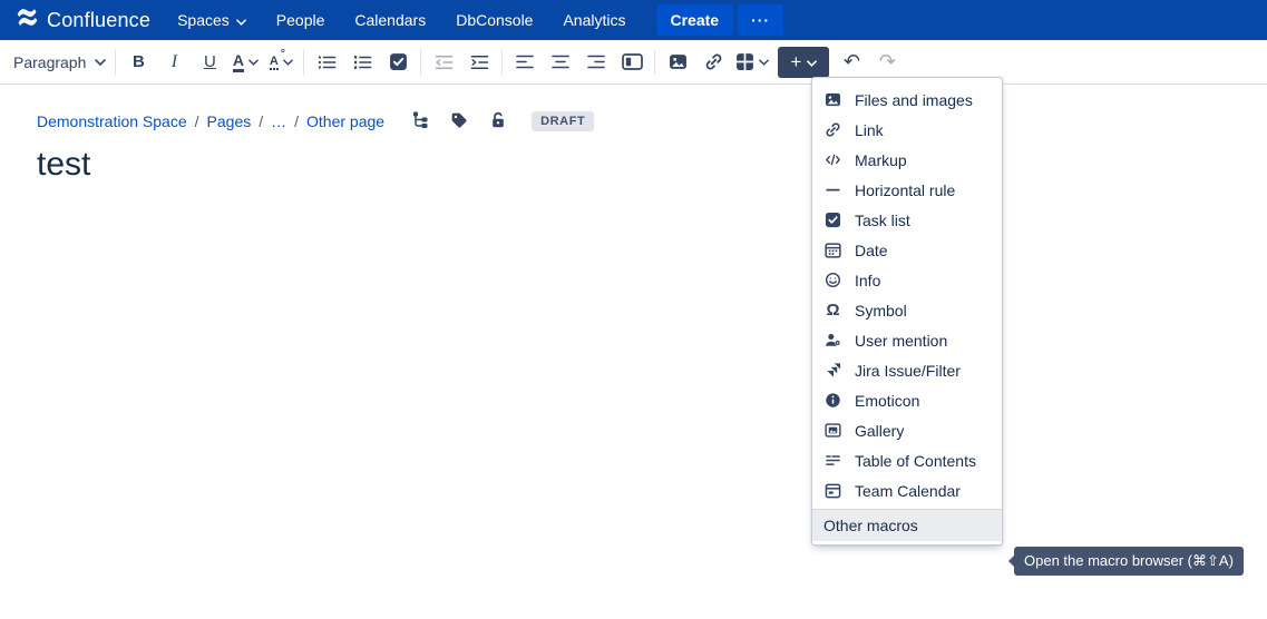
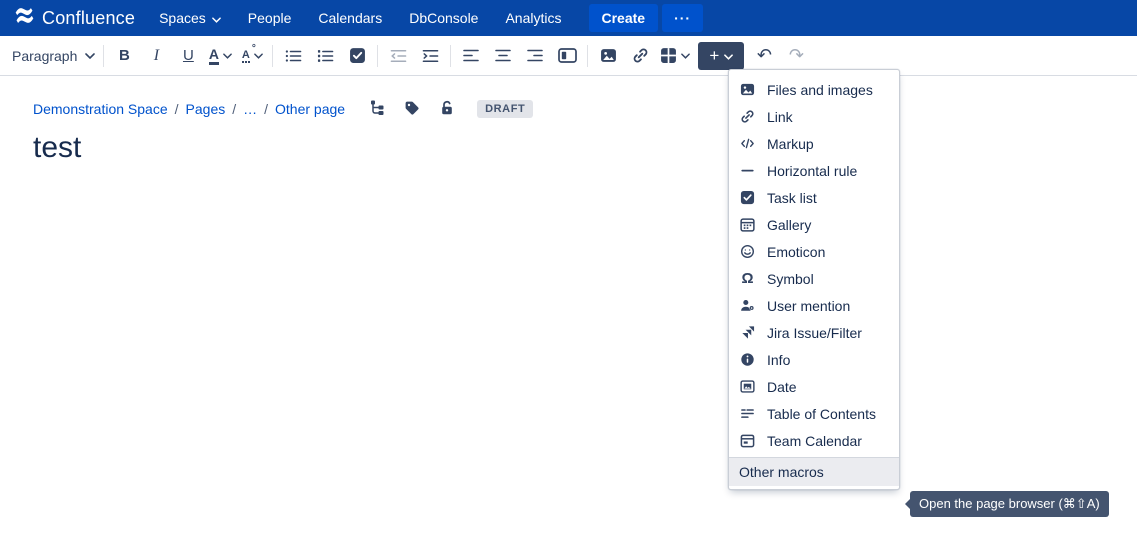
  Confluence
  Spaces
  People
  Calendars
  DbConsole
  Analytics
  Create
  ···
  Paragraph
  B
  I
  U
  A
  A
  +
  ↶
  ↷
  Demonstration Space
  /
  Pages
  /
  …
  /
  Other page
  DRAFT
  test
  Files and images
  Link
  Markup
  Horizontal rule
  Task list
- Date
+ Gallery
- Info
+ Emoticon
  Symbol
  User mention
  Jira Issue/Filter
- Emoticon
+ Info
- Gallery
+ Date
  Table of Contents
  Team Calendar
  Other macros
- Open the macro browser (⌘⇧A)
+ Open the page browser (⌘⇧A)
